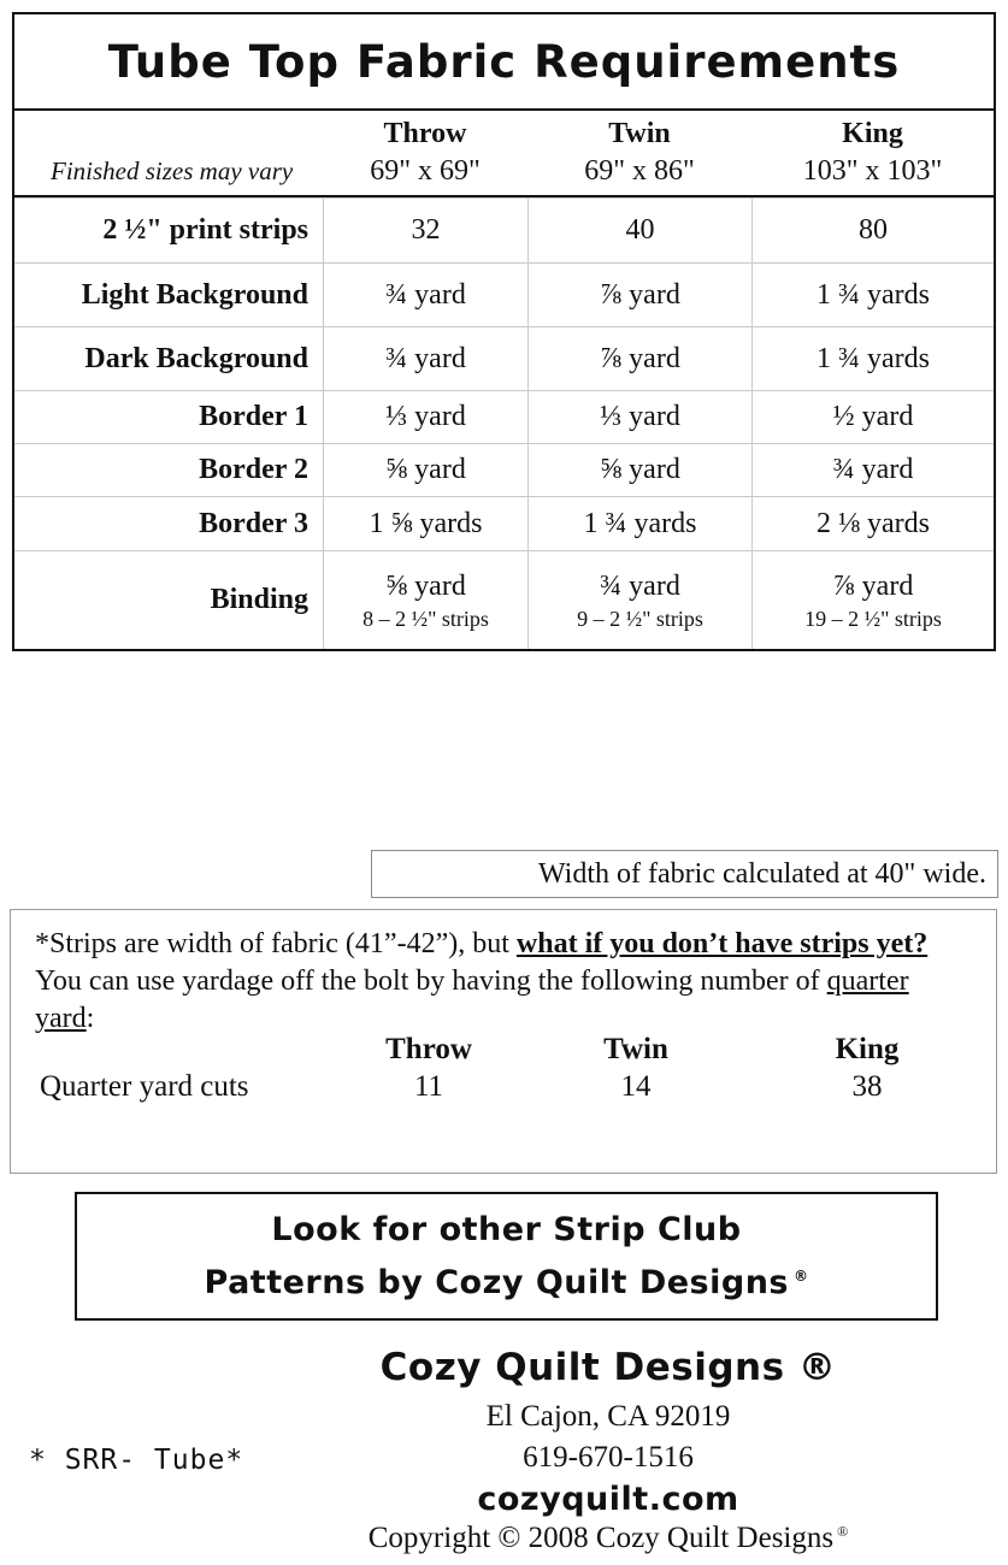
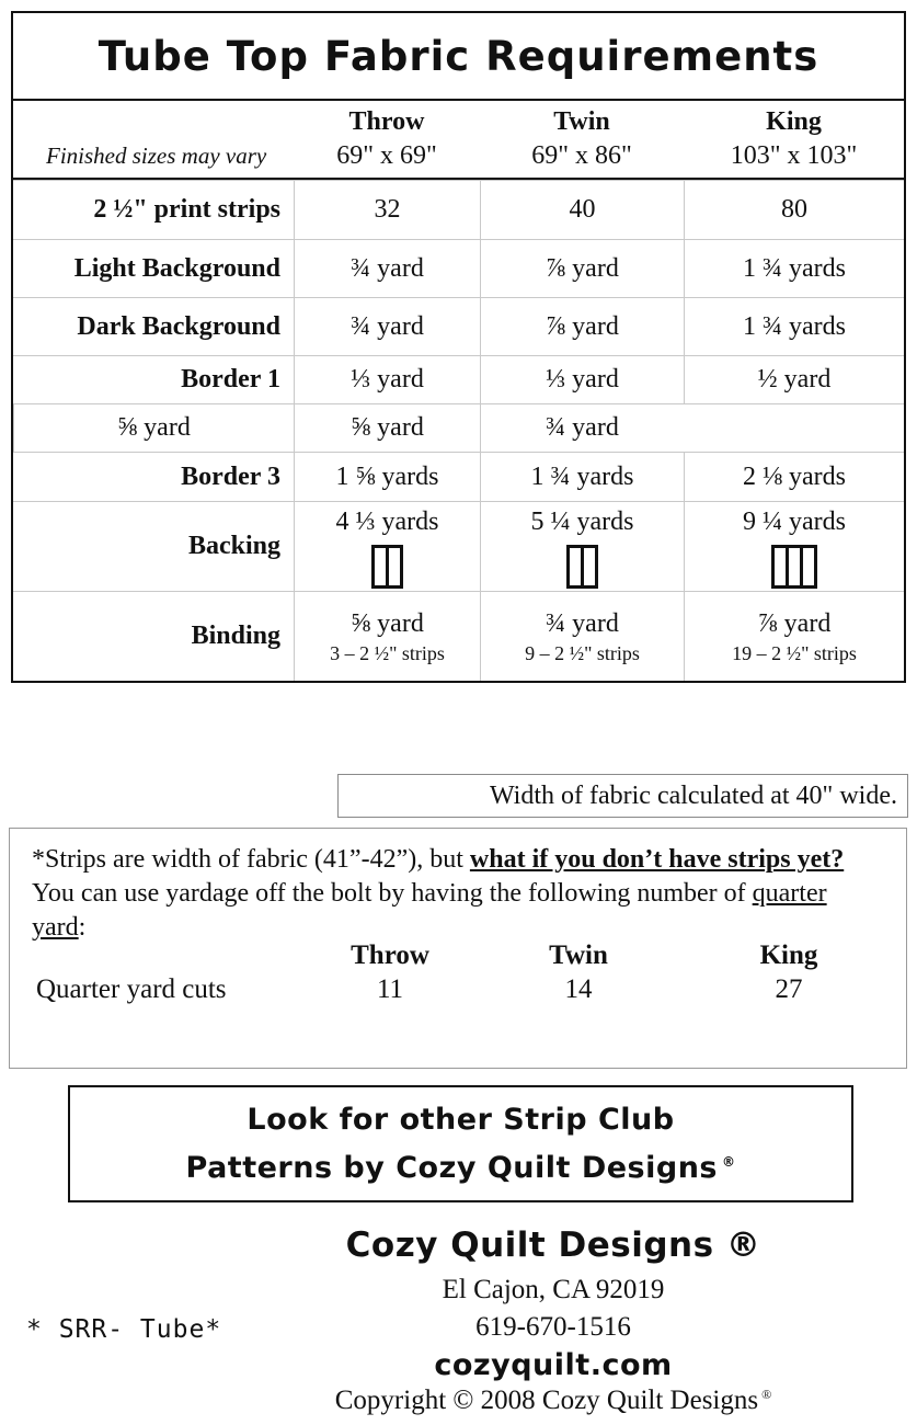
  Tube Top Fabric Requirements
  Finished sizes may vary
  Throw
  69" x 69"
  Twin
  69" x 86"
  King
  103" x 103"
  2 ½" print strips
  32
  40
  80
  Light Background
  ¾ yard
  ⅞ yard
  1 ¾ yards
  Dark Background
  ¾ yard
  ⅞ yard
  1 ¾ yards
  Border 1
  ⅓ yard
  ⅓ yard
  ½ yard
- Border 2
  ⅝ yard
  ⅝ yard
  ¾ yard
  Border 3
  1 ⅝ yards
  1 ¾ yards
  2 ⅛ yards
+ Backing
+ 4 ⅓ yards
+ 5 ¼ yards
+ 9 ¼ yards
  Binding
  ⅝ yard
- 8 – 2 ½" strips
+ 3 – 2 ½" strips
  ¾ yard
  9 – 2 ½" strips
  ⅞ yard
  19 – 2 ½" strips
  Width of fabric calculated at 40" wide.
  *Strips are width of fabric (41”-42”), but what if you don’t have strips yet? You can use yardage off the bolt by having the following number of quarter yard:
  Throw
  Twin
  King
  Quarter yard cuts
  11
  14
- 38
+ 27
  Look for other Strip Club
  Patterns by Cozy Quilt Designs ®
  Cozy Quilt Designs ®
  El Cajon, CA 92019
  619-670-1516
  cozyquilt.com
  Copyright © 2008 Cozy Quilt Designs ®
  * SRR- Tube*
